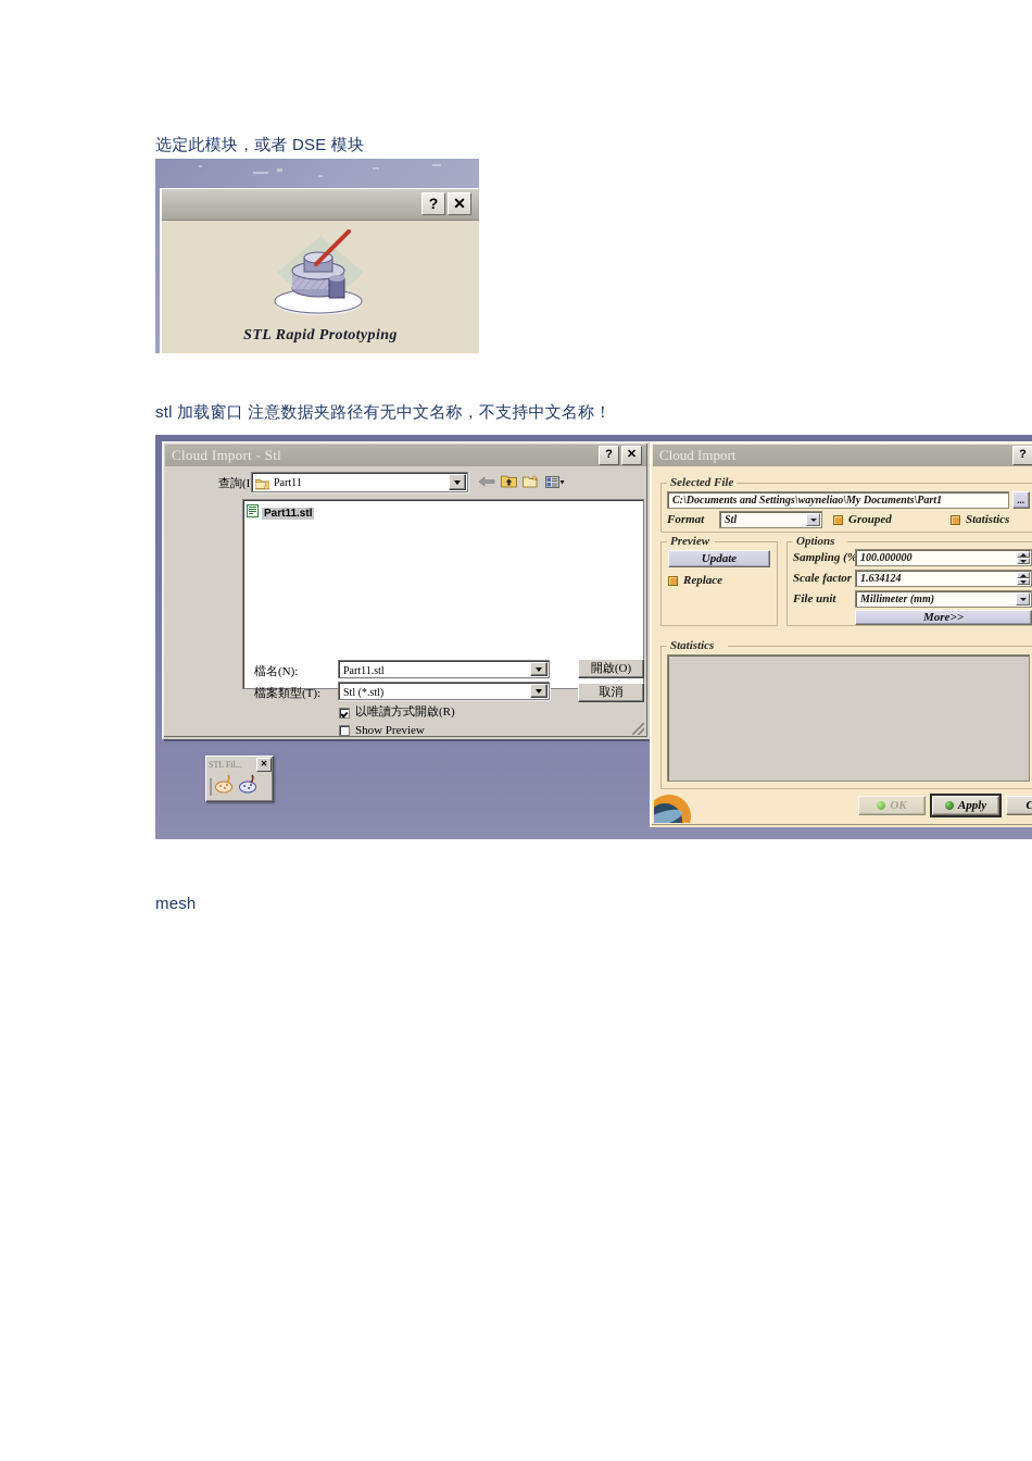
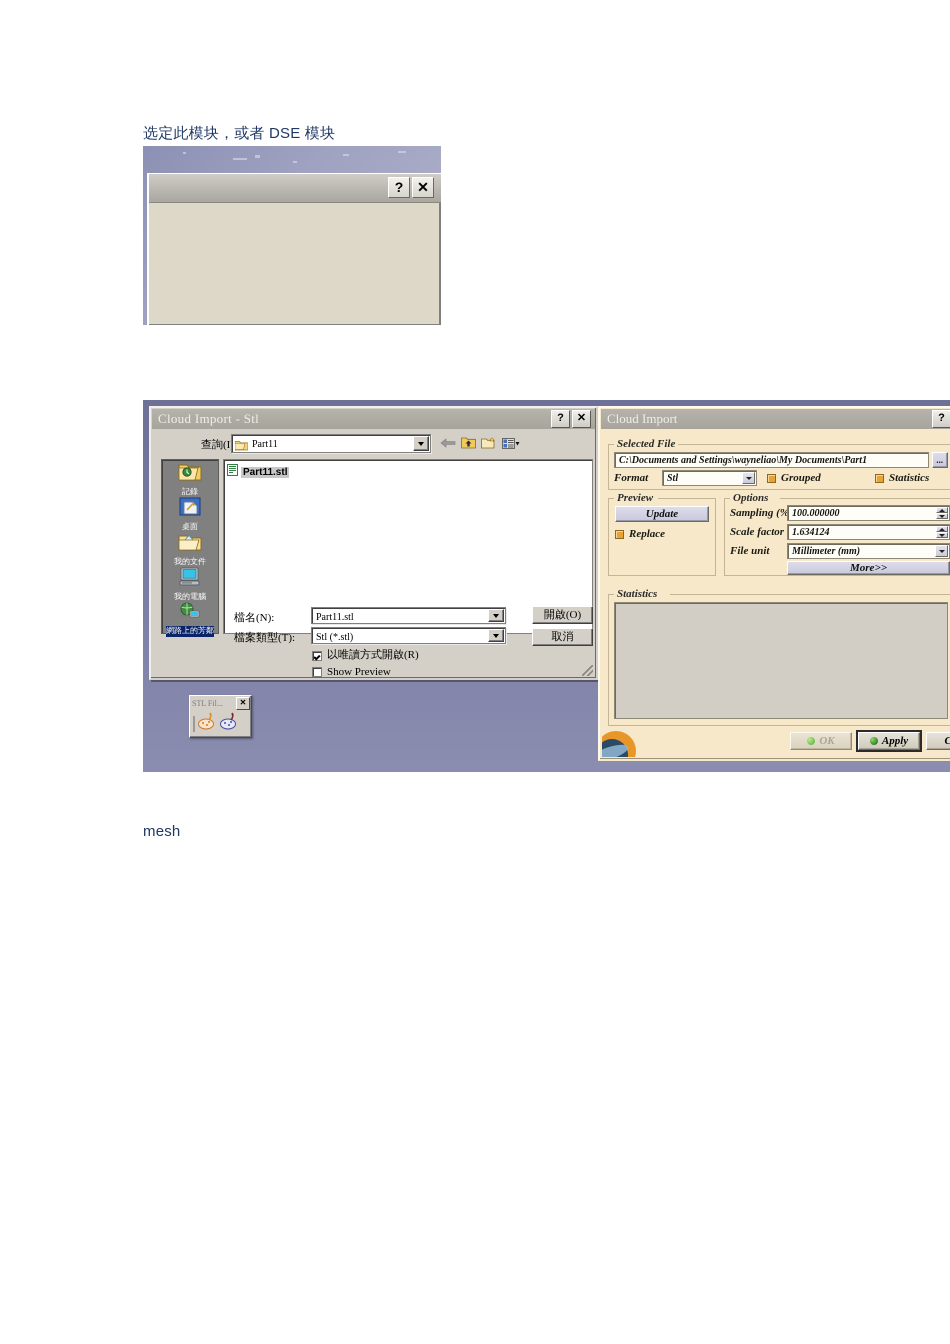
  选定此模块，或者 DSE 模块
  ?
  ✕
- STL Rapid Prototyping
- stl 加载窗口 注意数据夹路径有无中文名称，不支持中文名称！
  Cloud Import - Stl
  ?
  ✕
  Part11
+ 記錄
+ 桌面
+ 我的文件
+ 我的電腦
+ 網路上的芳鄰
  Part11.stl
  檔名(N):
  檔案類型(T):
  Part11.stl
  Stl (*.stl)
  開啟(O)
  取消
  以唯讀方式開啟(R)
  Show Preview
  STL Fil...
  ✕
  Cloud Import
  ?
  Selected File
  C:\Documents and Settings\wayneliao\My Documents\Part1
  ...
  Format
  Stl
  Grouped
  Statistics
  Preview
  Update
  Replace
  Options
  Sampling (%
  100.000000
  Scale factor
  1.634124
  File unit
  Millimeter (mm)
  More>>
  Statistics
  OK
  Apply
  mesh
